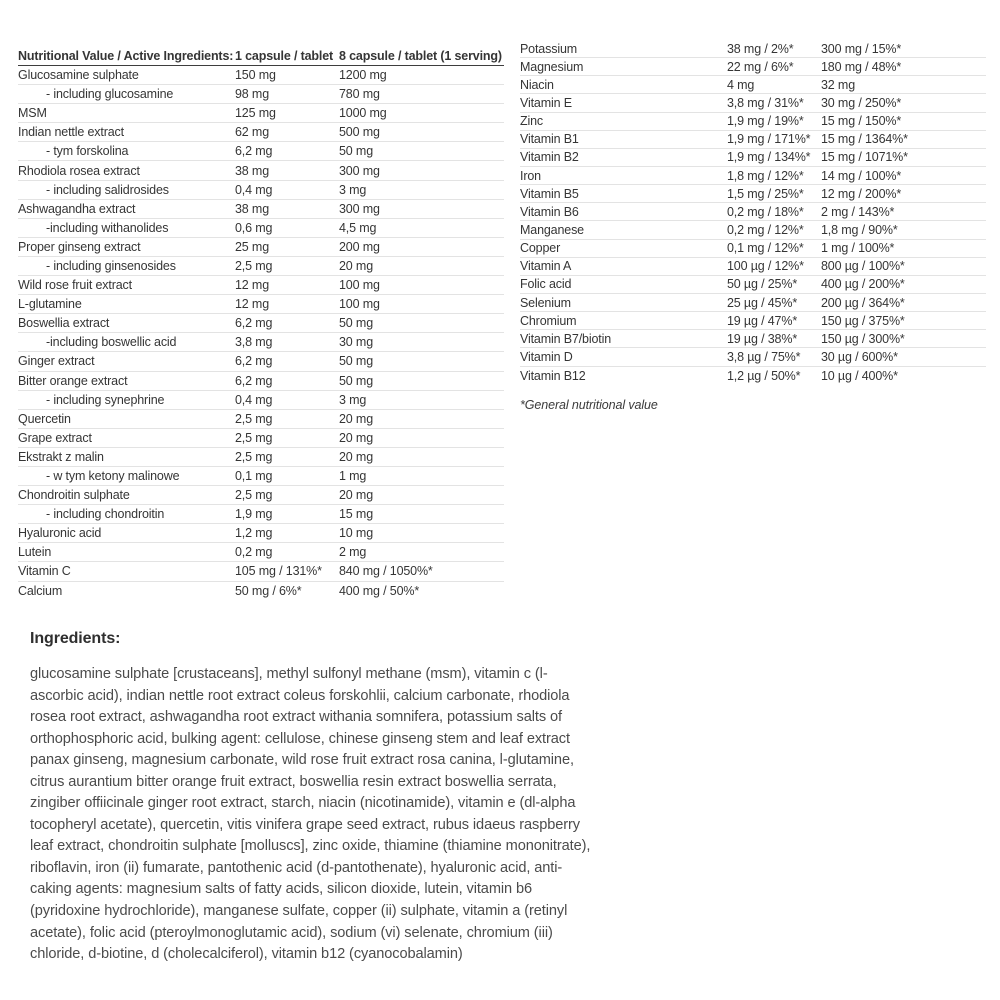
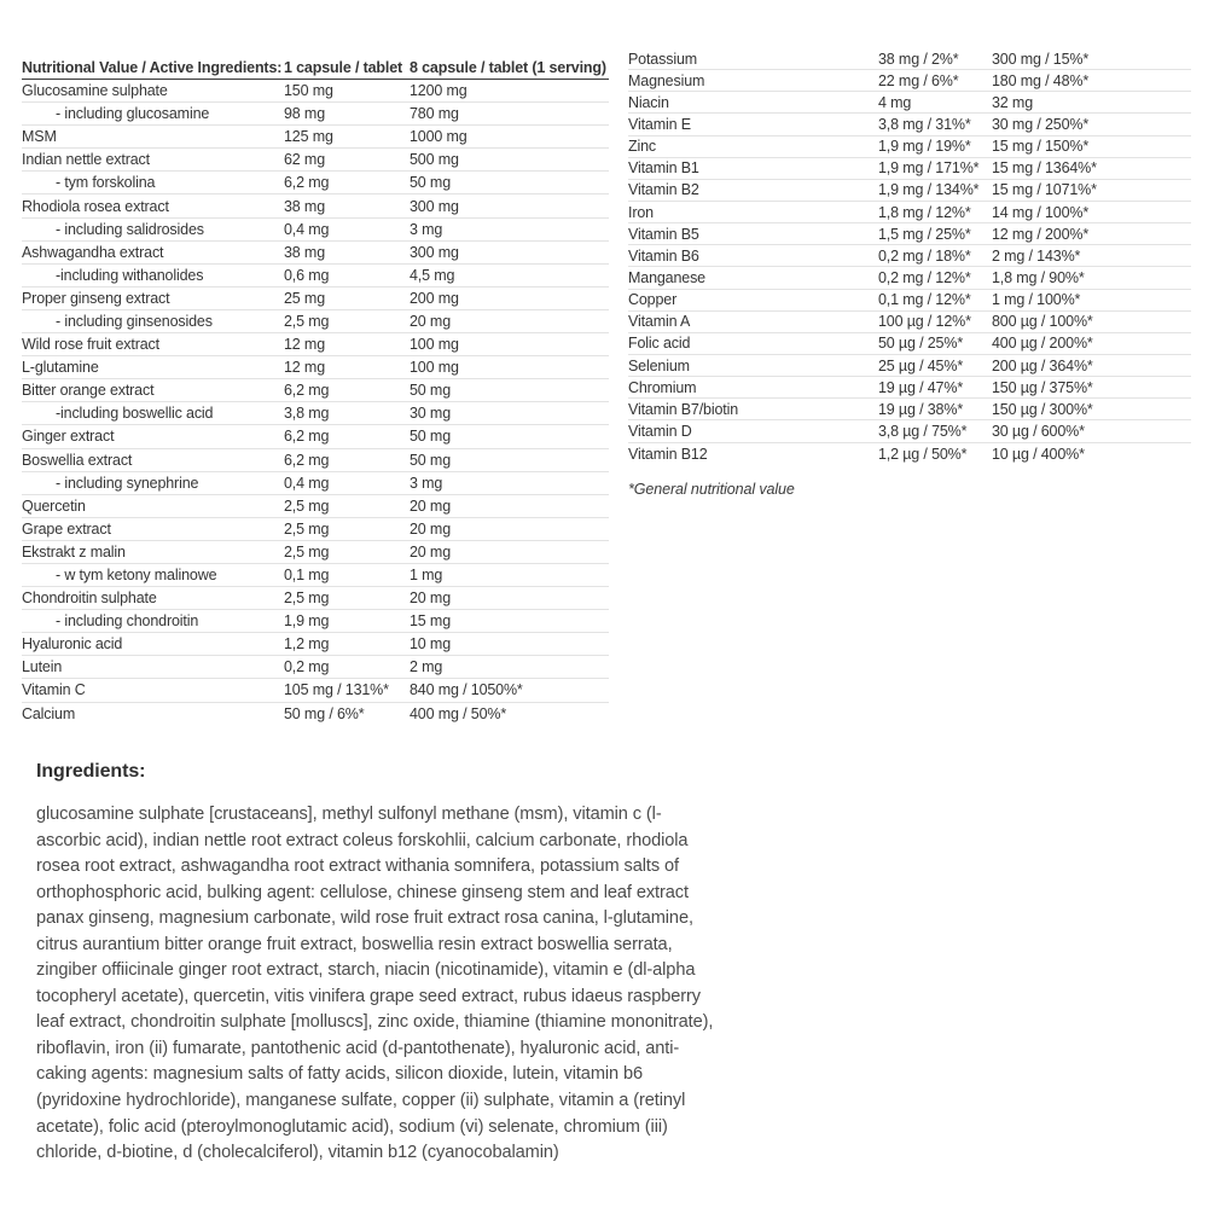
  Nutritional Value / Active Ingredients:
  1 capsule / tablet
  8 capsule / tablet (1 serving)
  Glucosamine sulphate
  150 mg
  1200 mg
  - including glucosamine
  98 mg
  780 mg
  MSM
  125 mg
  1000 mg
  Indian nettle extract
  62 mg
  500 mg
  - tym forskolina
  6,2 mg
  50 mg
  Rhodiola rosea extract
  38 mg
  300 mg
  - including salidrosides
  0,4 mg
  3 mg
  Ashwagandha extract
  38 mg
  300 mg
  -including withanolides
  0,6 mg
  4,5 mg
  Proper ginseng extract
  25 mg
  200 mg
  - including ginsenosides
  2,5 mg
  20 mg
  Wild rose fruit extract
  12 mg
  100 mg
  L-glutamine
  12 mg
  100 mg
- Boswellia extract
+ Bitter orange extract
  6,2 mg
  50 mg
  -including boswellic acid
  3,8 mg
  30 mg
  Ginger extract
  6,2 mg
  50 mg
- Bitter orange extract
+ Boswellia extract
  6,2 mg
  50 mg
  - including synephrine
  0,4 mg
  3 mg
  Quercetin
  2,5 mg
  20 mg
  Grape extract
  2,5 mg
  20 mg
  Ekstrakt z malin
  2,5 mg
  20 mg
  - w tym ketony malinowe
  0,1 mg
  1 mg
  Chondroitin sulphate
  2,5 mg
  20 mg
  - including chondroitin
  1,9 mg
  15 mg
  Hyaluronic acid
  1,2 mg
  10 mg
  Lutein
  0,2 mg
  2 mg
  Vitamin C
  105 mg / 131%*
  840 mg / 1050%*
  Calcium
  50 mg / 6%*
  400 mg / 50%*
  Potassium
  38 mg / 2%*
  300 mg / 15%*
  Magnesium
  22 mg / 6%*
  180 mg / 48%*
  Niacin
  4 mg
  32 mg
  Vitamin E
  3,8 mg / 31%*
  30 mg / 250%*
  Zinc
  1,9 mg / 19%*
  15 mg / 150%*
  Vitamin B1
  1,9 mg / 171%*
  15 mg / 1364%*
  Vitamin B2
  1,9 mg / 134%*
  15 mg / 1071%*
  Iron
  1,8 mg / 12%*
  14 mg / 100%*
  Vitamin B5
  1,5 mg / 25%*
  12 mg / 200%*
  Vitamin B6
  0,2 mg / 18%*
  2 mg / 143%*
  Manganese
  0,2 mg / 12%*
  1,8 mg / 90%*
  Copper
  0,1 mg / 12%*
  1 mg / 100%*
  Vitamin A
  100 µg / 12%*
  800 µg / 100%*
  Folic acid
  50 µg / 25%*
  400 µg / 200%*
  Selenium
  25 µg / 45%*
  200 µg / 364%*
  Chromium
  19 µg / 47%*
  150 µg / 375%*
  Vitamin B7/biotin
  19 µg / 38%*
  150 µg / 300%*
  Vitamin D
  3,8 µg / 75%*
  30 µg / 600%*
  Vitamin B12
  1,2 µg / 50%*
  10 µg / 400%*
  *General nutritional value
  Ingredients:
  glucosamine sulphate [crustaceans], methyl sulfonyl methane (msm), vitamin c (l-
  ascorbic acid), indian nettle root extract coleus forskohlii, calcium carbonate, rhodiola
  rosea root extract, ashwagandha root extract withania somnifera, potassium salts of
  orthophosphoric acid, bulking agent: cellulose, chinese ginseng stem and leaf extract
  panax ginseng, magnesium carbonate, wild rose fruit extract rosa canina, l-glutamine,
  citrus aurantium bitter orange fruit extract, boswellia resin extract boswellia serrata,
  zingiber offiicinale ginger root extract, starch, niacin (nicotinamide), vitamin e (dl-alpha
  tocopheryl acetate), quercetin, vitis vinifera grape seed extract, rubus idaeus raspberry
  leaf extract, chondroitin sulphate [molluscs], zinc oxide, thiamine (thiamine mononitrate),
  riboflavin, iron (ii) fumarate, pantothenic acid (d-pantothenate), hyaluronic acid, anti-
  caking agents: magnesium salts of fatty acids, silicon dioxide, lutein, vitamin b6
  (pyridoxine hydrochloride), manganese sulfate, copper (ii) sulphate, vitamin a (retinyl
  acetate), folic acid (pteroylmonoglutamic acid), sodium (vi) selenate, chromium (iii)
  chloride, d-biotine, d (cholecalciferol), vitamin b12 (cyanocobalamin)
